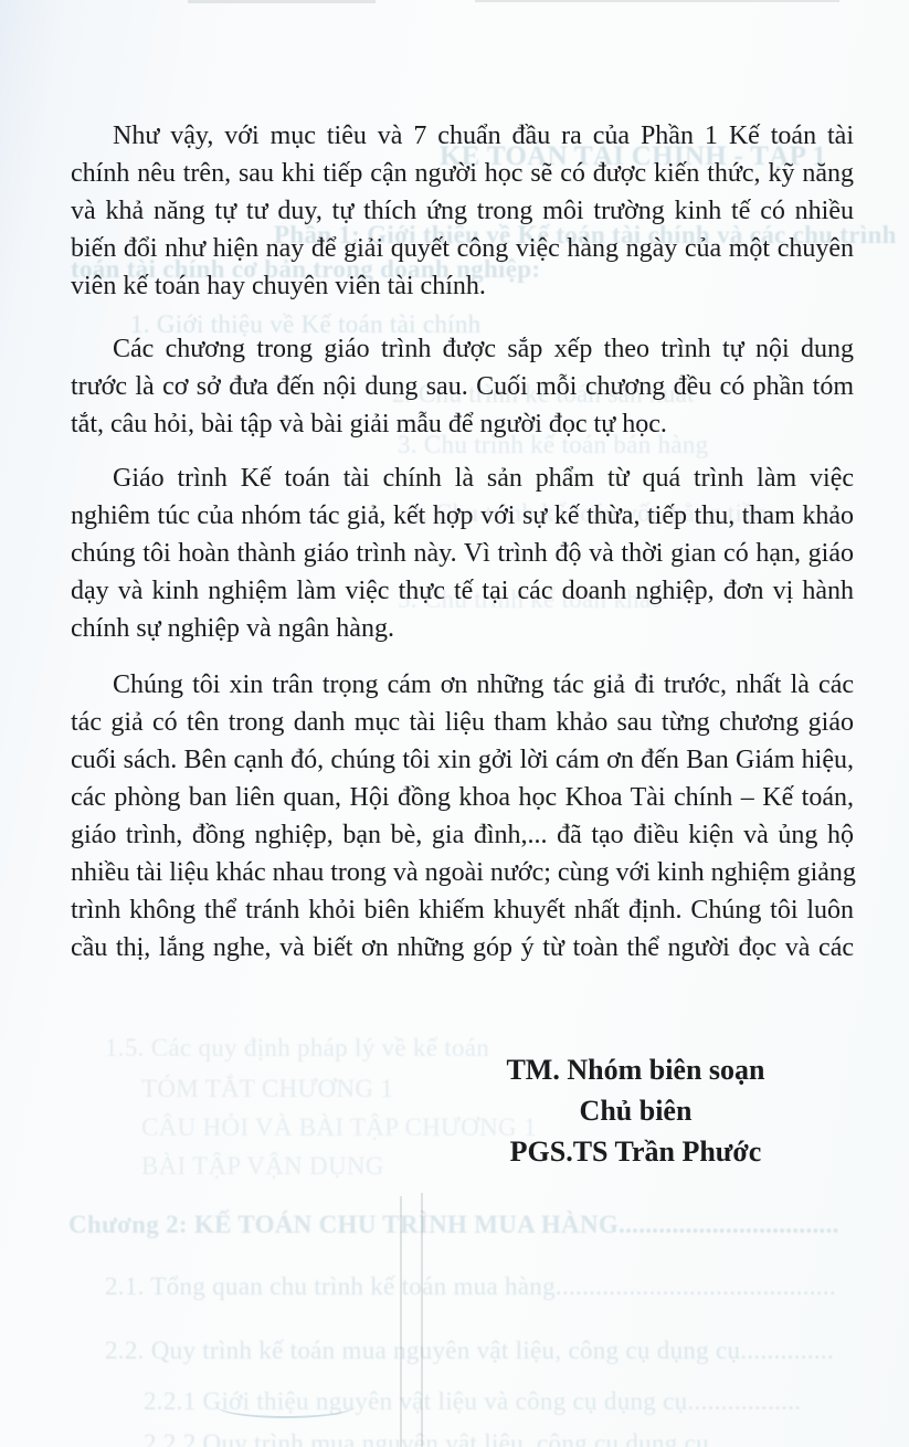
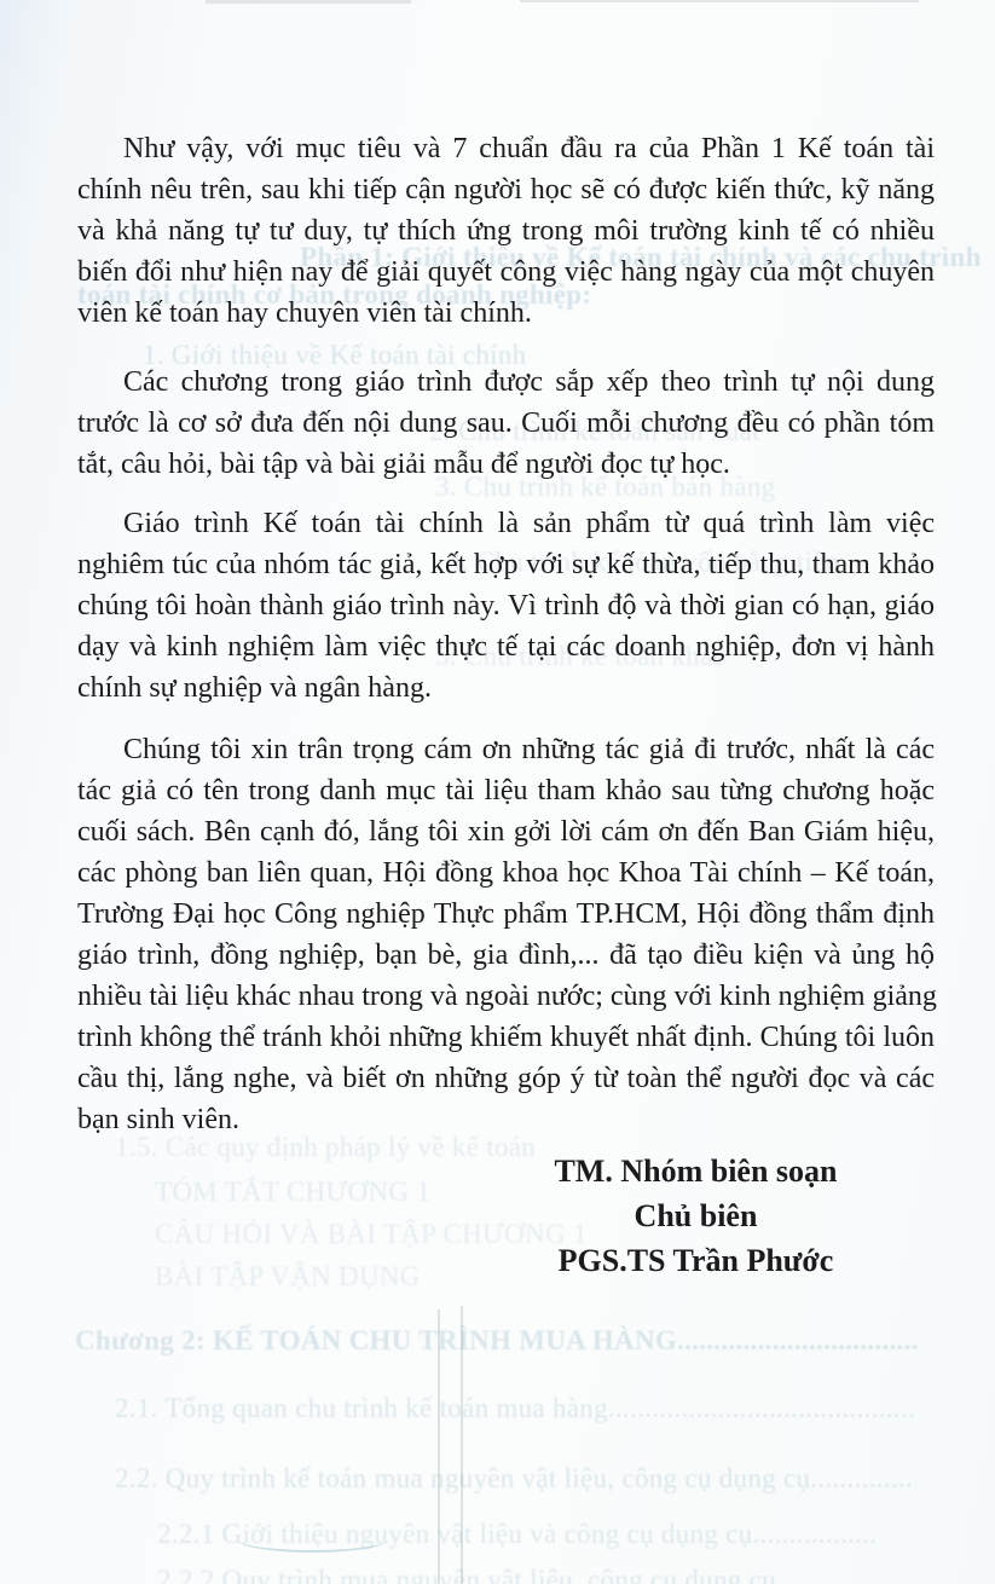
- KẾ TOÁN TÀI CHÍNH - TẬP 1
  Phần 1: Giới thiệu về Kế toán tài chính và các chu trình
  toán tài chính cơ bản trong doanh nghiệp:
  1. Giới thiệu về Kế toán tài chính
  2. Chu trình kế toán sản xuất
  3. Chu trình kế toán bán hàng
  4. Chu trình kế toán vốn bằng tiền
  5. Chu trình kế toán khác
  CÂU HỎI VÀ BÀI TẬP CHƯƠNG 1
  Chương 2: KẾ TOÁN CHU TRÌNH MUA HÀNG.................................
  2.1. Tổng quan chu trình kế toán mua hàng..........................................
  2.2. Quy trình kế toán mua nguyên vật liệu, công cụ dụng cụ..............
  2.2.1 Giới thiệu nguyên vật liệu và công cụ dụng cụ.................
  2.2.2 Quy trình mua nguyên vật liệu, công cụ dụng cụ.........
  Như vậy, với mục tiêu và 7 chuẩn đầu ra của Phần 1 Kế toán tài
  chính nêu trên, sau khi tiếp cận người học sẽ có được kiến thức, kỹ năng
  và khả năng tự tư duy, tự thích ứng trong môi trường kinh tế có nhiều
  biến đổi như hiện nay để giải quyết công việc hàng ngày của một chuyên
  viên kế toán hay chuyên viên tài chính.
  Các chương trong giáo trình được sắp xếp theo trình tự nội dung
  trước là cơ sở đưa đến nội dung sau. Cuối mỗi chương đều có phần tóm
  tắt, câu hỏi, bài tập và bài giải mẫu để người đọc tự học.
  Giáo trình Kế toán tài chính là sản phẩm từ quá trình làm việc
  nghiêm túc của nhóm tác giả, kết hợp với sự kế thừa, tiếp thu, tham khảo
  chúng tôi hoàn thành giáo trình này. Vì trình độ và thời gian có hạn, giáo
  dạy và kinh nghiệm làm việc thực tế tại các doanh nghiệp, đơn vị hành
  chính sự nghiệp và ngân hàng.
  Chúng tôi xin trân trọng cám ơn những tác giả đi trước, nhất là các
- tác giả có tên trong danh mục tài liệu tham khảo sau từng chương giáo
+ tác giả có tên trong danh mục tài liệu tham khảo sau từng chương hoặc
- cuối sách. Bên cạnh đó, chúng tôi xin gởi lời cám ơn đến Ban Giám hiệu,
+ cuối sách. Bên cạnh đó, lắng tôi xin gởi lời cám ơn đến Ban Giám hiệu,
  các phòng ban liên quan, Hội đồng khoa học Khoa Tài chính – Kế toán,
+ Trường Đại học Công nghiệp Thực phẩm TP.HCM, Hội đồng thẩm định
  giáo trình, đồng nghiệp, bạn bè, gia đình,... đã tạo điều kiện và ủng hộ
  nhiều tài liệu khác nhau trong và ngoài nước; cùng với kinh nghiệm giảng
- trình không thể tránh khỏi biên khiếm khuyết nhất định. Chúng tôi luôn
+ trình không thể tránh khỏi những khiếm khuyết nhất định. Chúng tôi luôn
  cầu thị, lắng nghe, và biết ơn những góp ý từ toàn thể người đọc và các
+ bạn sinh viên.
  TM. Nhóm biên soạn
  Chủ biên
  PGS.TS Trần Phước
